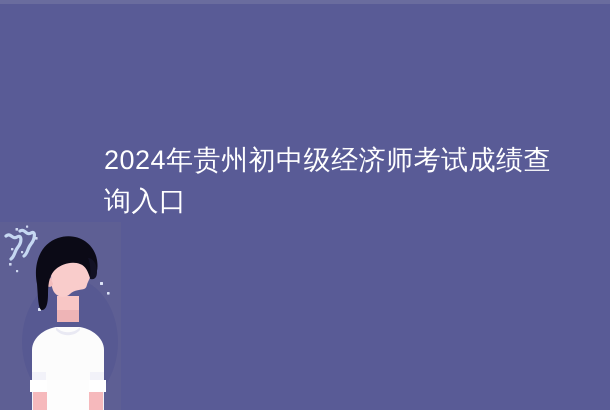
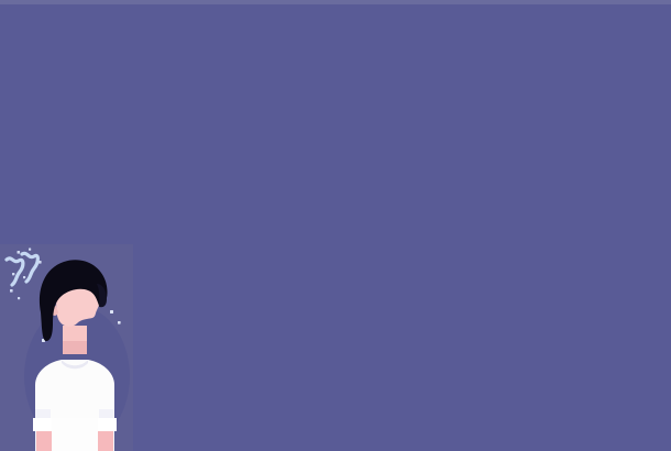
- 2024年贵州初中级经济师考试成绩查询入口
